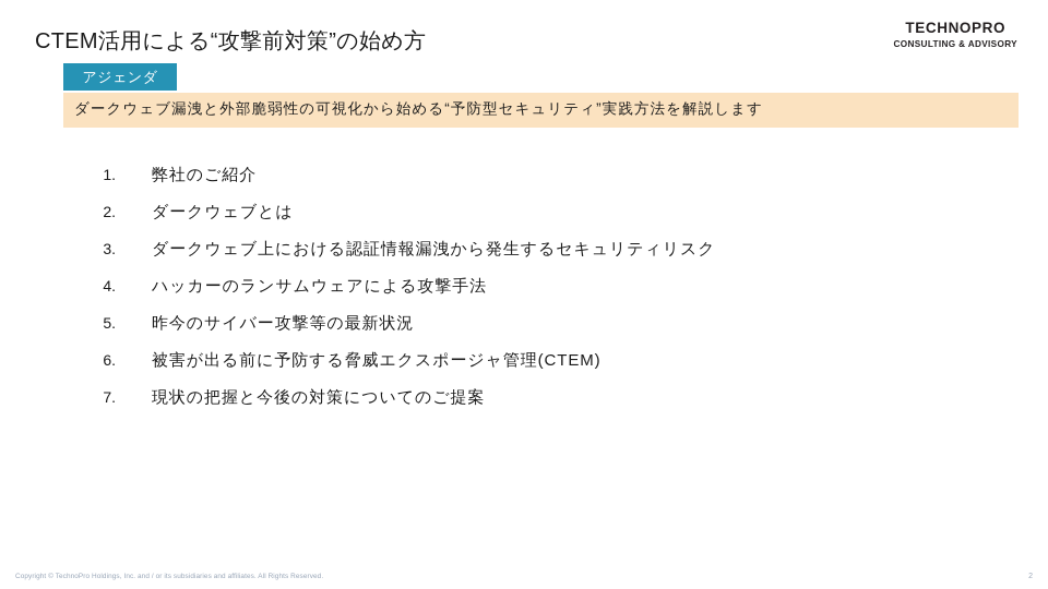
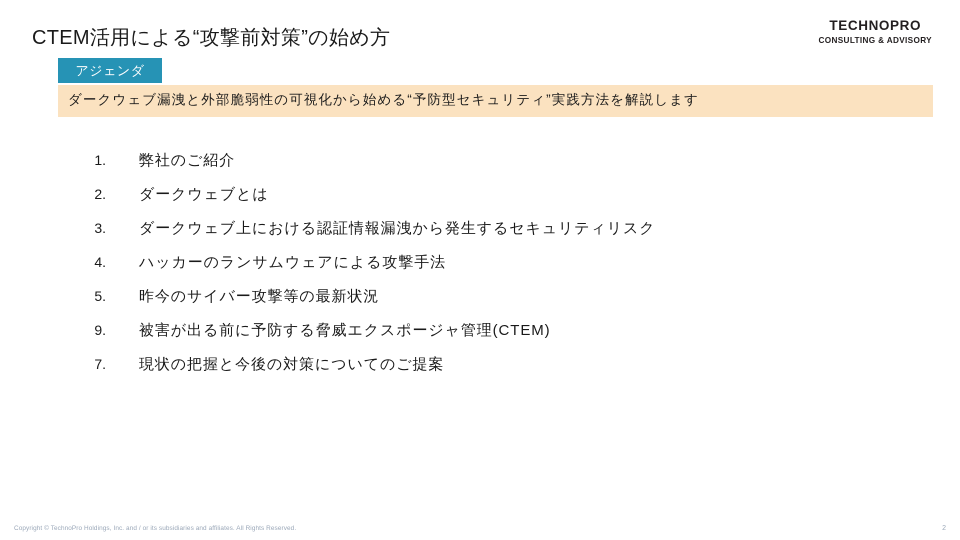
  TECHNOPRO
  CONSULTING & ADVISORY
  CTEM活用による“攻撃前対策”の始め方
  アジェンダ
  ダークウェブ漏洩と外部脆弱性の可視化から始める“予防型セキュリティ”実践方法を解説します
  1.
  弊社のご紹介
  2.
  ダークウェブとは
  3.
  ダークウェブ上における認証情報漏洩から発生するセキュリティリスク
  4.
  ハッカーのランサムウェアによる攻撃手法
  5.
  昨今のサイバー攻撃等の最新状況
- 6.
+ 9.
  被害が出る前に予防する脅威エクスポージャ管理(CTEM)
  7.
  現状の把握と今後の対策についてのご提案
